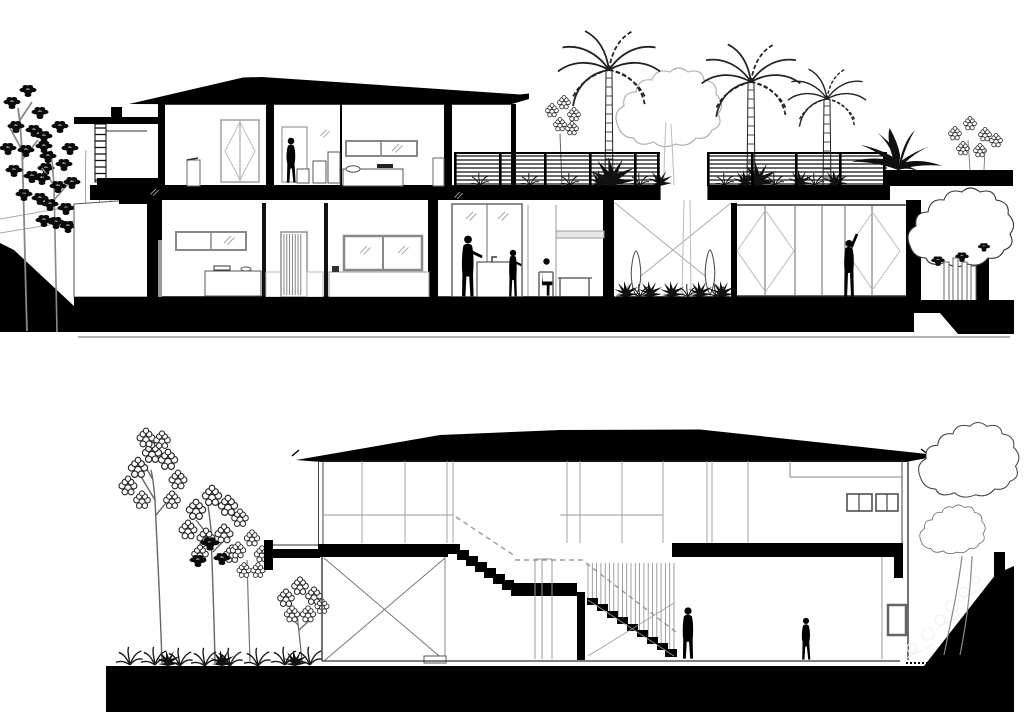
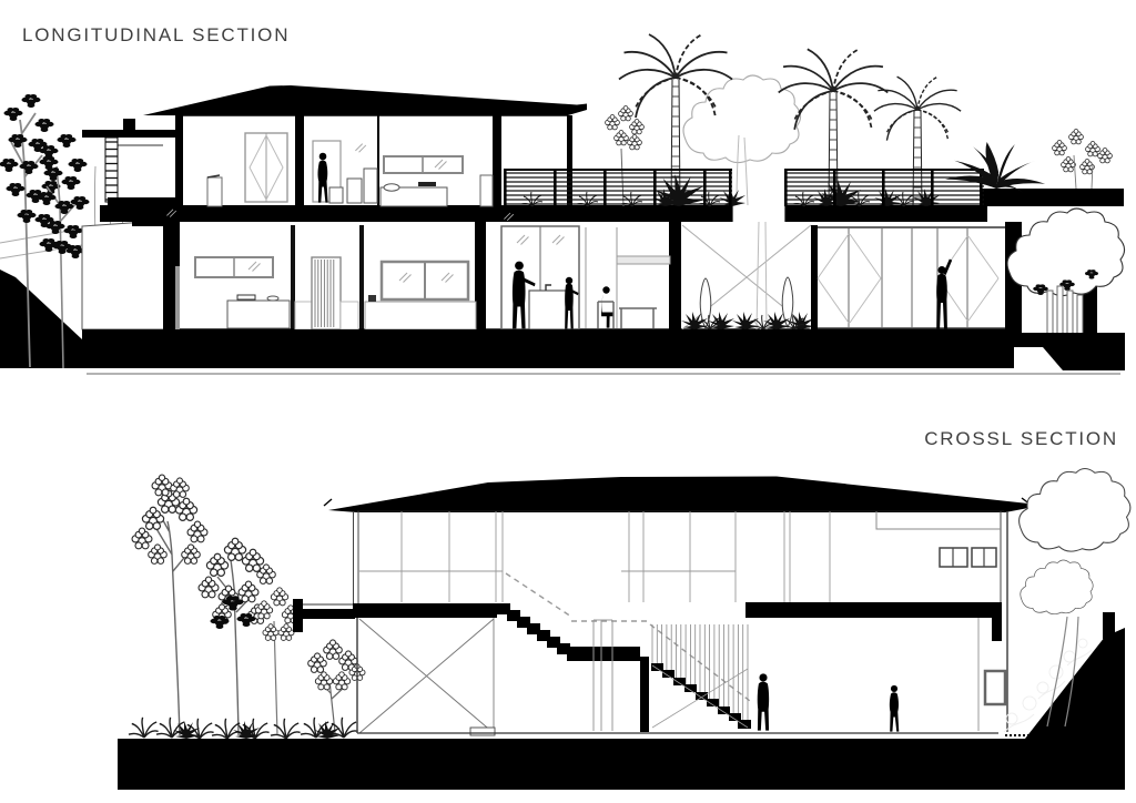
+ LONGITUDINAL SECTION
+ CROSSL SECTION
